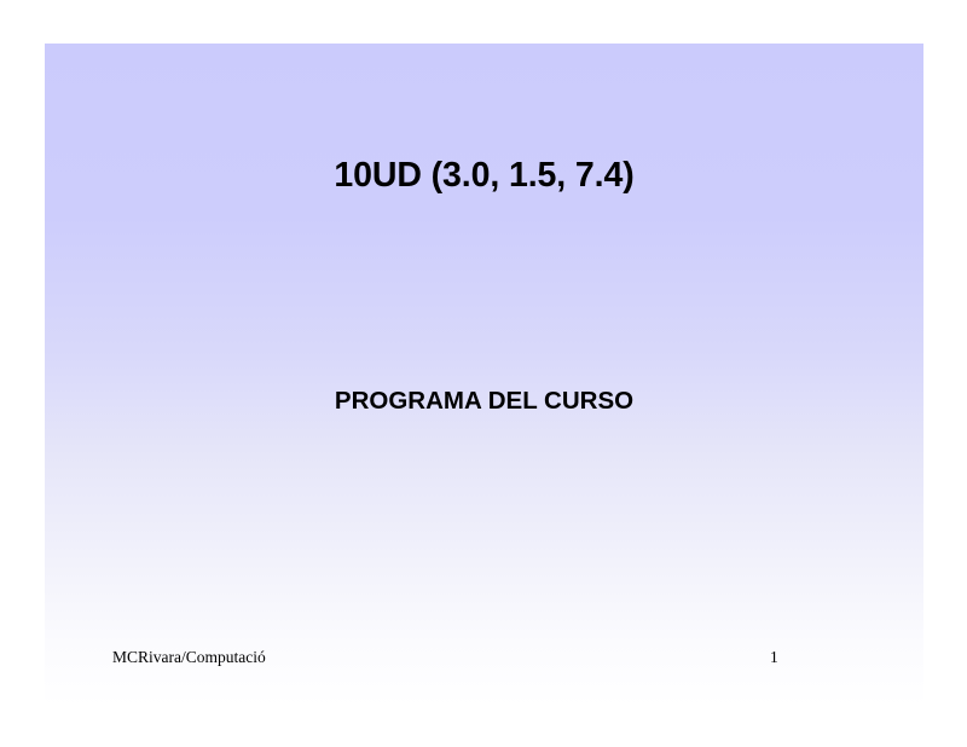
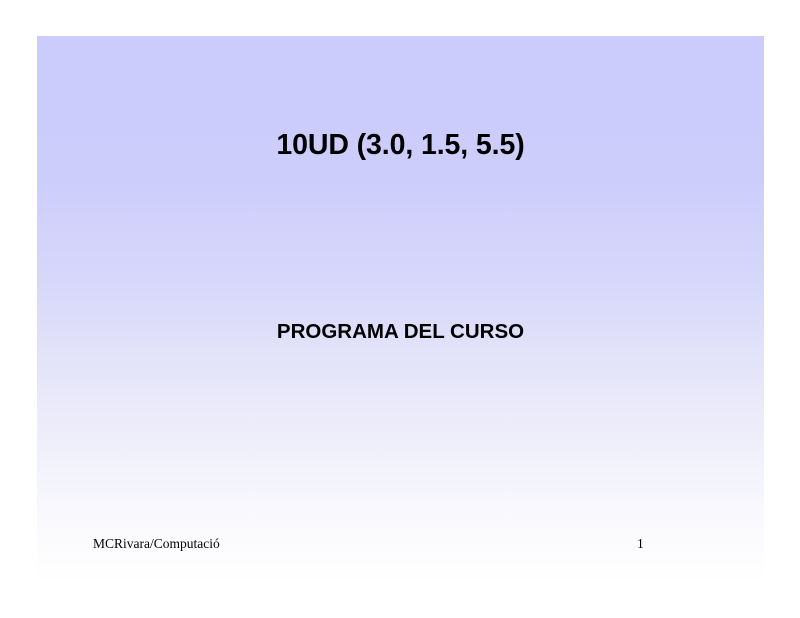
- 10UD (3.0, 1.5, 7.4)
+ 10UD (3.0, 1.5, 5.5)
  PROGRAMA DEL CURSO
  MCRivara/Computació
  1
